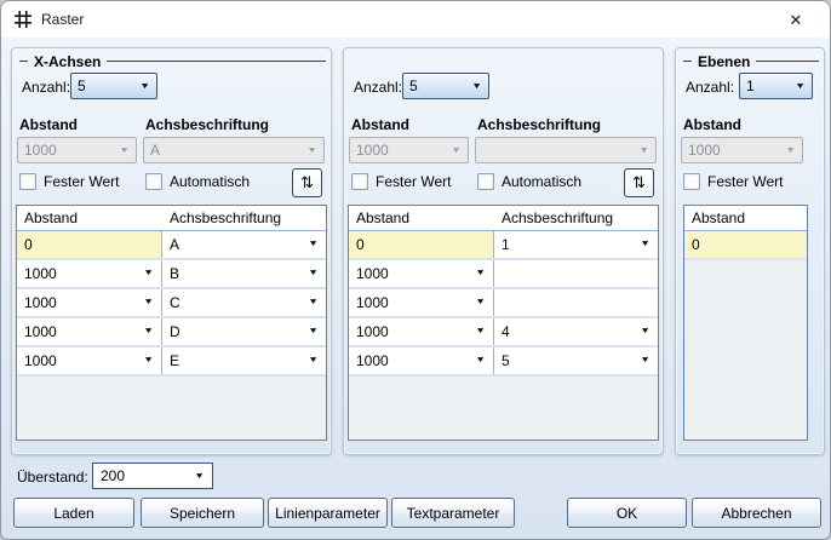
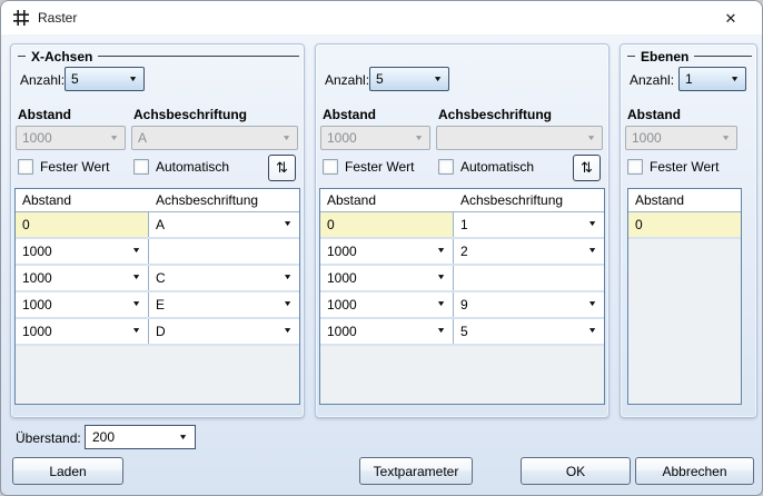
  Raster
  ✕
  X-Achsen
  Anzahl:
  5
  Abstand
  Achsbeschriftung
  1000
  A
  Fester Wert
  Automatisch
  ⇅
  Abstand
  Achsbeschriftung
  0
  A
  1000
- B
  1000
  C
  1000
- D
+ E
  1000
- E
+ D
  Anzahl:
  5
  Abstand
  Achsbeschriftung
  1000
  Fester Wert
  Automatisch
  ⇅
  Abstand
  Achsbeschriftung
  0
  1
  1000
+ 2
  1000
  1000
- 4
+ 9
  1000
  5
  Ebenen
  Anzahl:
  1
  Abstand
  1000
  Fester Wert
  Abstand
  0
  Überstand:
  200
  Laden
- Speichern
- Linienparameter
  Textparameter
  OK
  Abbrechen
